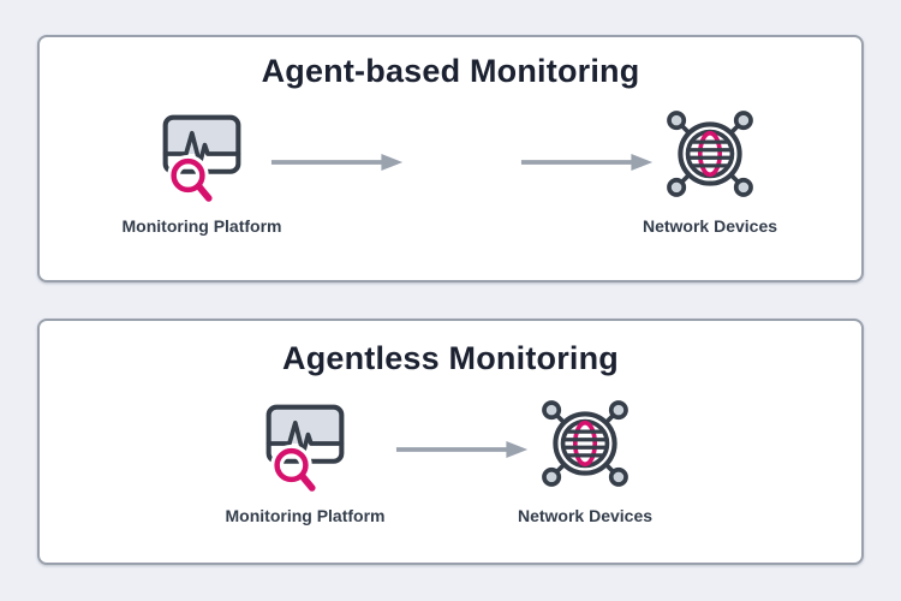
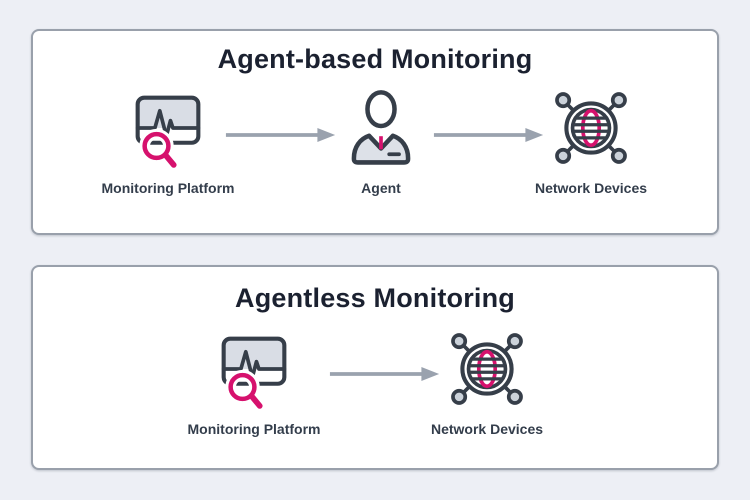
  Agent-based Monitoring
  Monitoring Platform
+ Agent
  Network Devices
  Agentless Monitoring
  Monitoring Platform
  Network Devices
